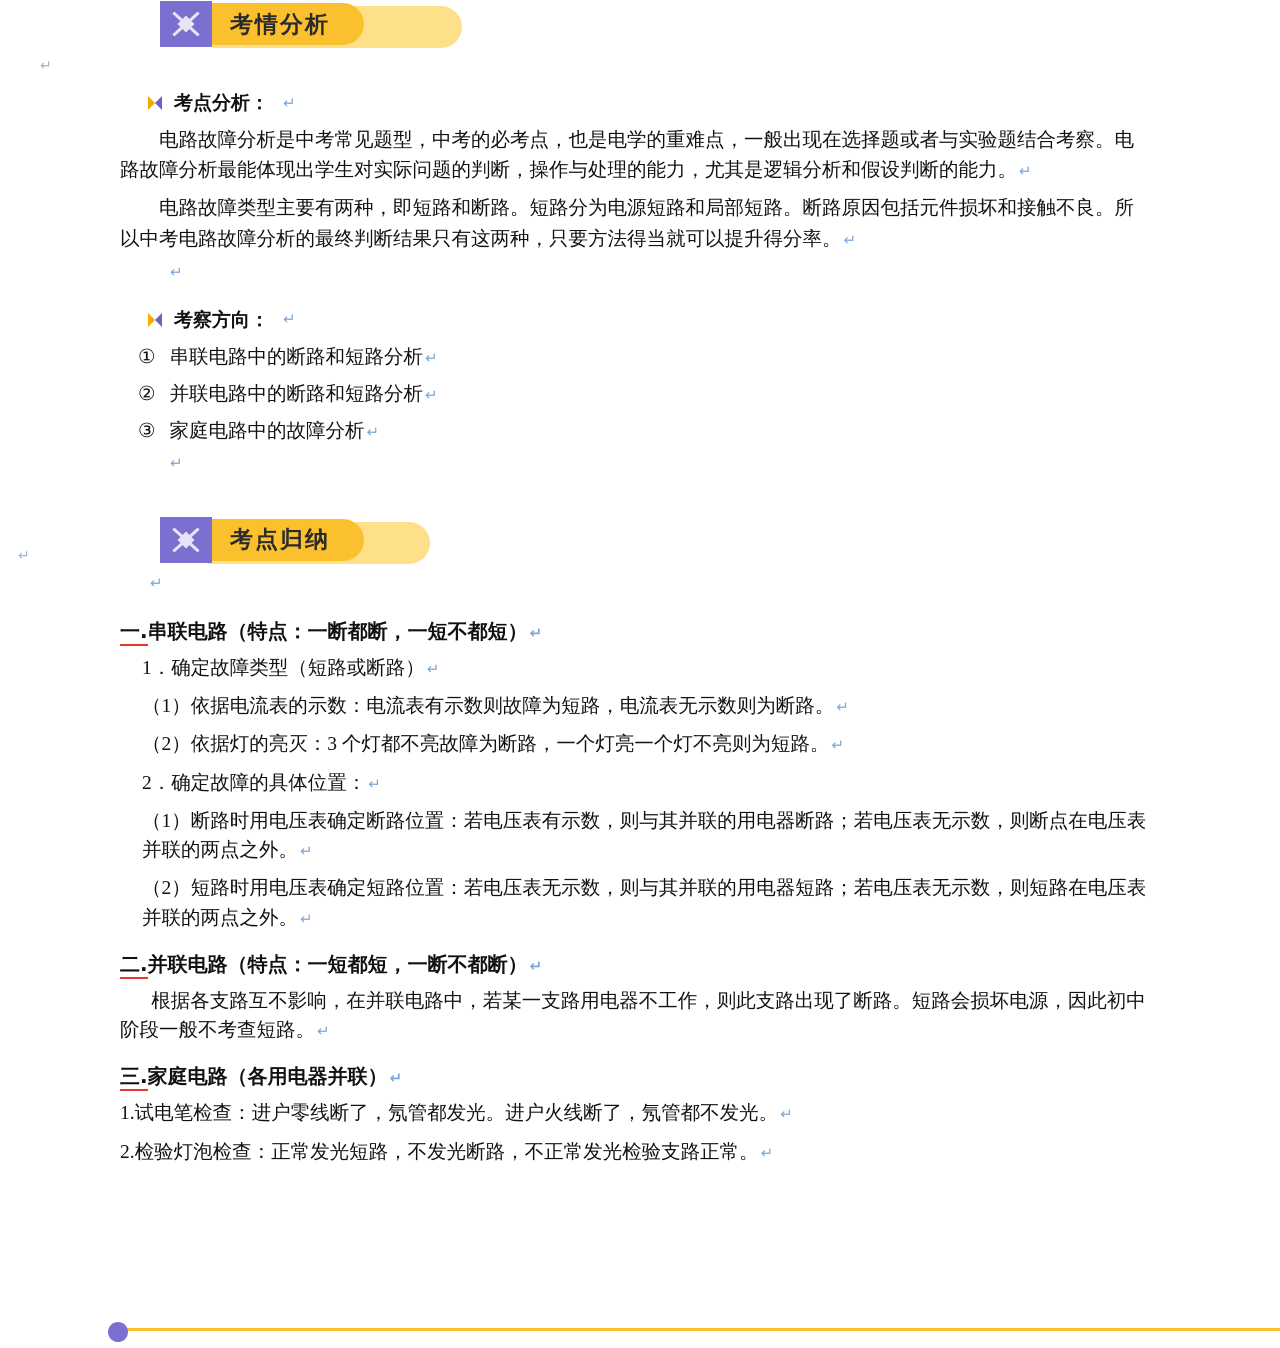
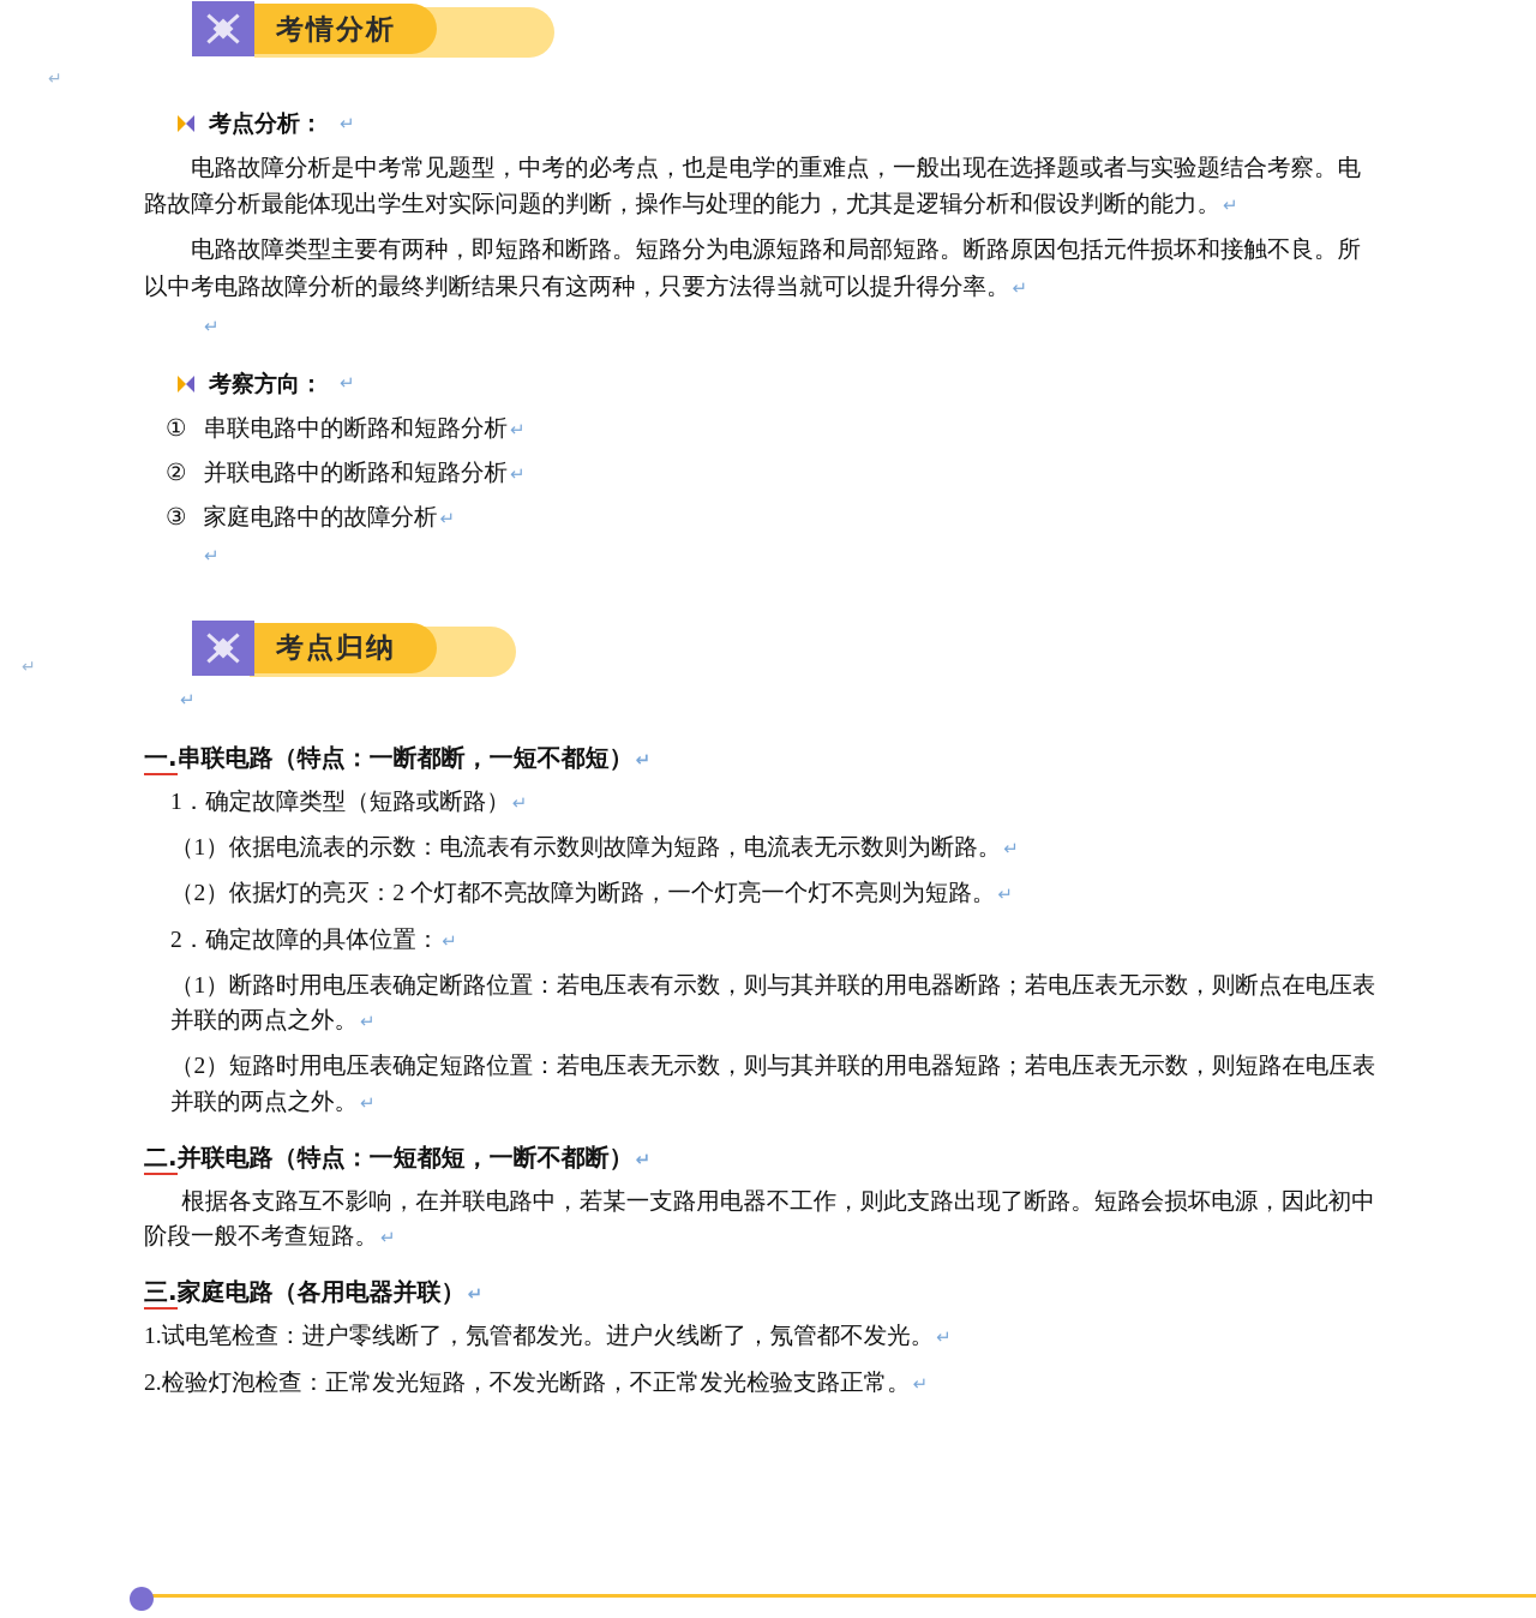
  ↵
  ↵
  考情分析
  考点分析：
  ↵
  电路故障分析是中考常见题型，中考的必考点，也是电学的重难点，一般出现在选择题或者与实验题结合考察。电路故障分析最能体现出学生对实际问题的判断，操作与处理的能力，尤其是逻辑分析和假设判断的能力。 ↵
  电路故障类型主要有两种，即短路和断路。短路分为电源短路和局部短路。断路原因包括元件损坏和接触不良。所以中考电路故障分析的最终判断结果只有这两种，只要方法得当就可以提升得分率。 ↵
  ↵
  考察方向：
  ↵
  ① 串联电路中的断路和短路分析 ↵
  ② 并联电路中的断路和短路分析 ↵
  ③ 家庭电路中的故障分析 ↵
  ↵
  考点归纳
  ↵
  一.串联电路（特点：一断都断，一短不都短）↵
  1．确定故障类型（短路或断路） ↵
  （1）依据电流表的示数：电流表有示数则故障为短路，电流表无示数则为断路。 ↵
- （2）依据灯的亮灭：3 个灯都不亮故障为断路，一个灯亮一个灯不亮则为短路。 ↵
+ （2）依据灯的亮灭：2 个灯都不亮故障为断路，一个灯亮一个灯不亮则为短路。 ↵
  2．确定故障的具体位置： ↵
  （1）断路时用电压表确定断路位置：若电压表有示数，则与其并联的用电器断路；若电压表无示数，则断点在电压表并联的两点之外。 ↵
  （2）短路时用电压表确定短路位置：若电压表无示数，则与其并联的用电器短路；若电压表无示数，则短路在电压表并联的两点之外。 ↵
  二.并联电路（特点：一短都短，一断不都断）↵
  根据各支路互不影响，在并联电路中，若某一支路用电器不工作，则此支路出现了断路。短路会损坏电源，因此初中阶段一般不考查短路。 ↵
  三.家庭电路（各用电器并联）↵
  1.试电笔检查：进户零线断了，氖管都发光。进户火线断了，氖管都不发光。 ↵
  2.检验灯泡检查：正常发光短路，不发光断路，不正常发光检验支路正常。 ↵
